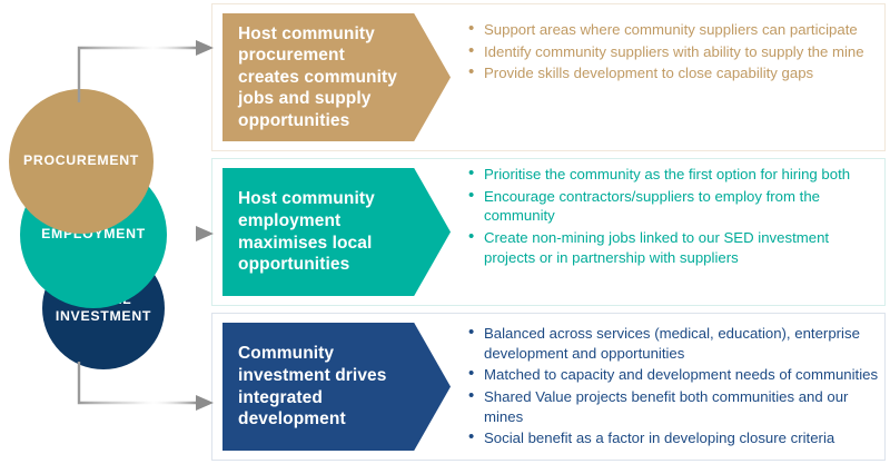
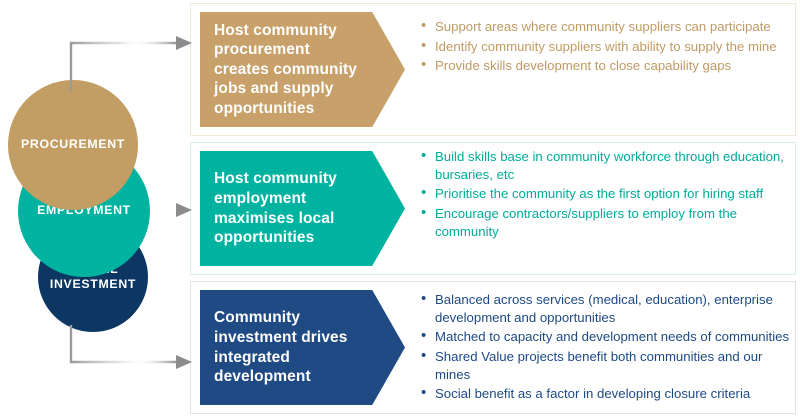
  INVESTMENT
  EMPLOYMENT
  PROCUREMENT
  Host community procurement creates community jobs and supply opportunities
  Host community employment maximises local opportunities
  Community investment drives integrated development
  Support areas where community suppliers can participate
  Identify community suppliers with ability to supply the mine
  Provide skills development to close capability gaps
+ Build skills base in community workforce through education, bursaries, etc
- Prioritise the community as the first option for hiring both
+ Prioritise the community as the first option for hiring staff
  Encourage contractors/suppliers to employ from the community
- Create non-mining jobs linked to our SED investment projects or in partnership with suppliers
  Balanced across services (medical, education), enterprise development and opportunities
  Matched to capacity and development needs of communities
  Shared Value projects benefit both communities and our mines
  Social benefit as a factor in developing closure criteria
